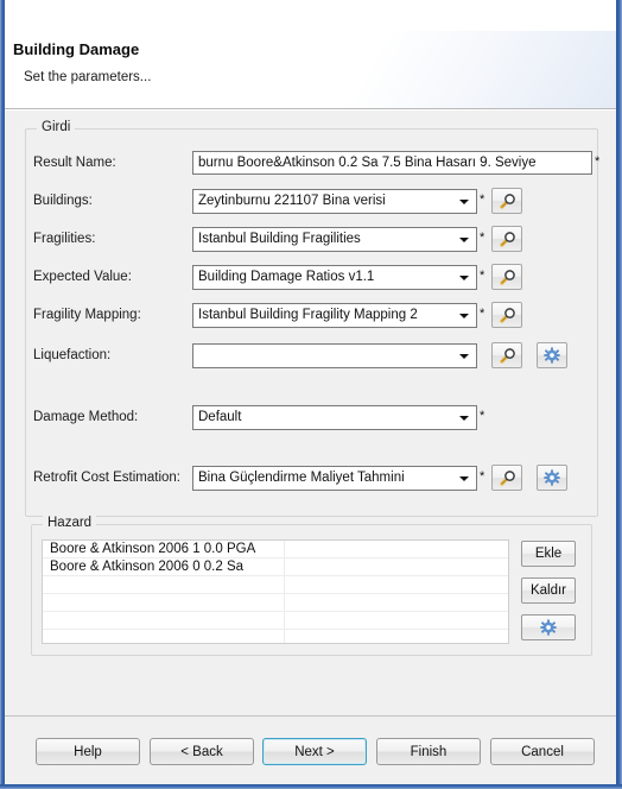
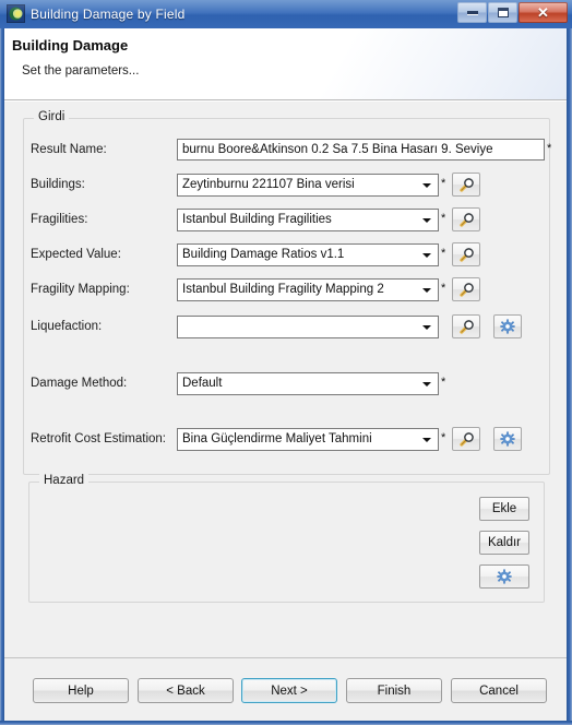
+ Building Damage by Field
  Building Damage
  Set the parameters...
  Girdi
  Result Name:
  burnu Boore&Atkinson 0.2 Sa 7.5 Bina Hasarı 9. Seviye
  *
  Buildings:
  Zeytinburnu 221107 Bina verisi
  *
  Fragilities:
  Istanbul Building Fragilities
  *
  Expected Value:
  Building Damage Ratios v1.1
  *
  Fragility Mapping:
  Istanbul Building Fragility Mapping 2
  *
  Liquefaction:
  Damage Method:
  Default
  *
  Retrofit Cost Estimation:
  Bina Güçlendirme Maliyet Tahmini
  *
  Hazard
- Boore & Atkinson 2006 1 0.0 PGA
- Boore & Atkinson 2006 0 0.2 Sa
  Ekle
  Kaldır
  Help
  < Back
  Next >
  Finish
  Cancel
